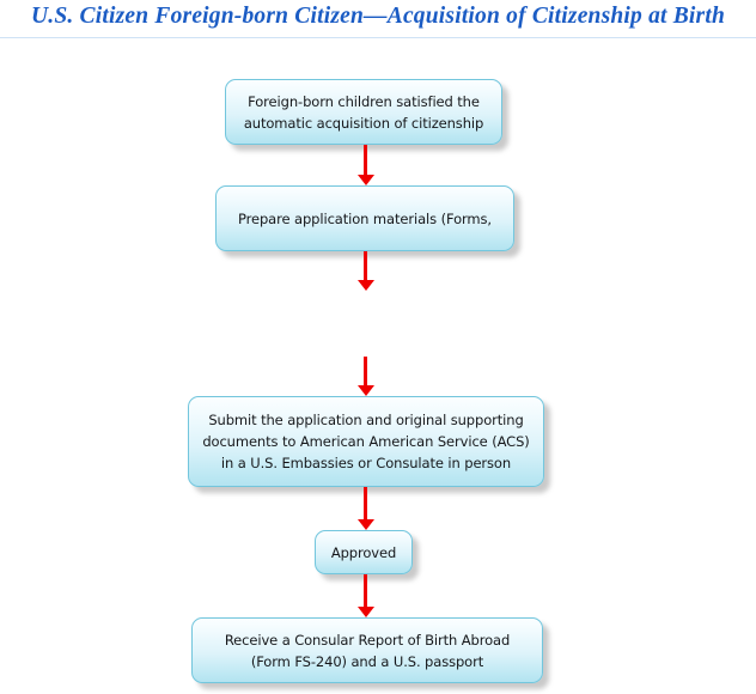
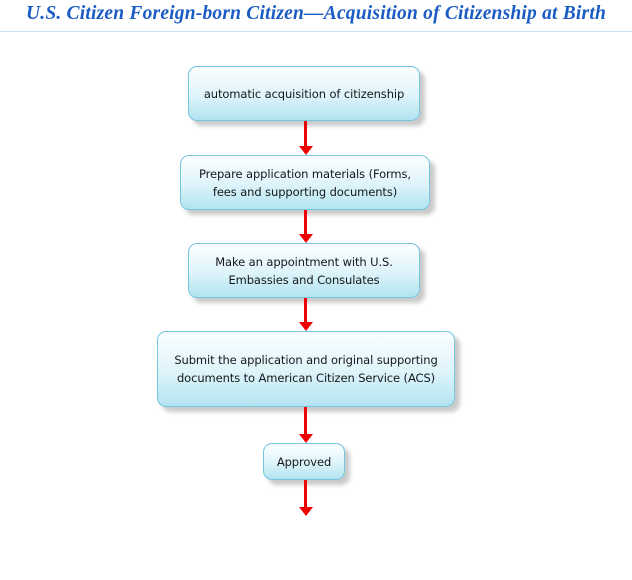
  U.S. Citizen Foreign-born Citizen—Acquisition of Citizenship at Birth
- Foreign-born children satisfied the
  automatic acquisition of citizenship
  Prepare application materials (Forms,
+ fees and supporting documents)
+ Make an appointment with U.S.
+ Embassies and Consulates
  Submit the application and original supporting
- documents to American American Service (ACS)
+ documents to American Citizen Service (ACS)
- in a U.S. Embassies or Consulate in person
  Approved
- Receive a Consular Report of Birth Abroad
- (Form FS-240) and a U.S. passport
